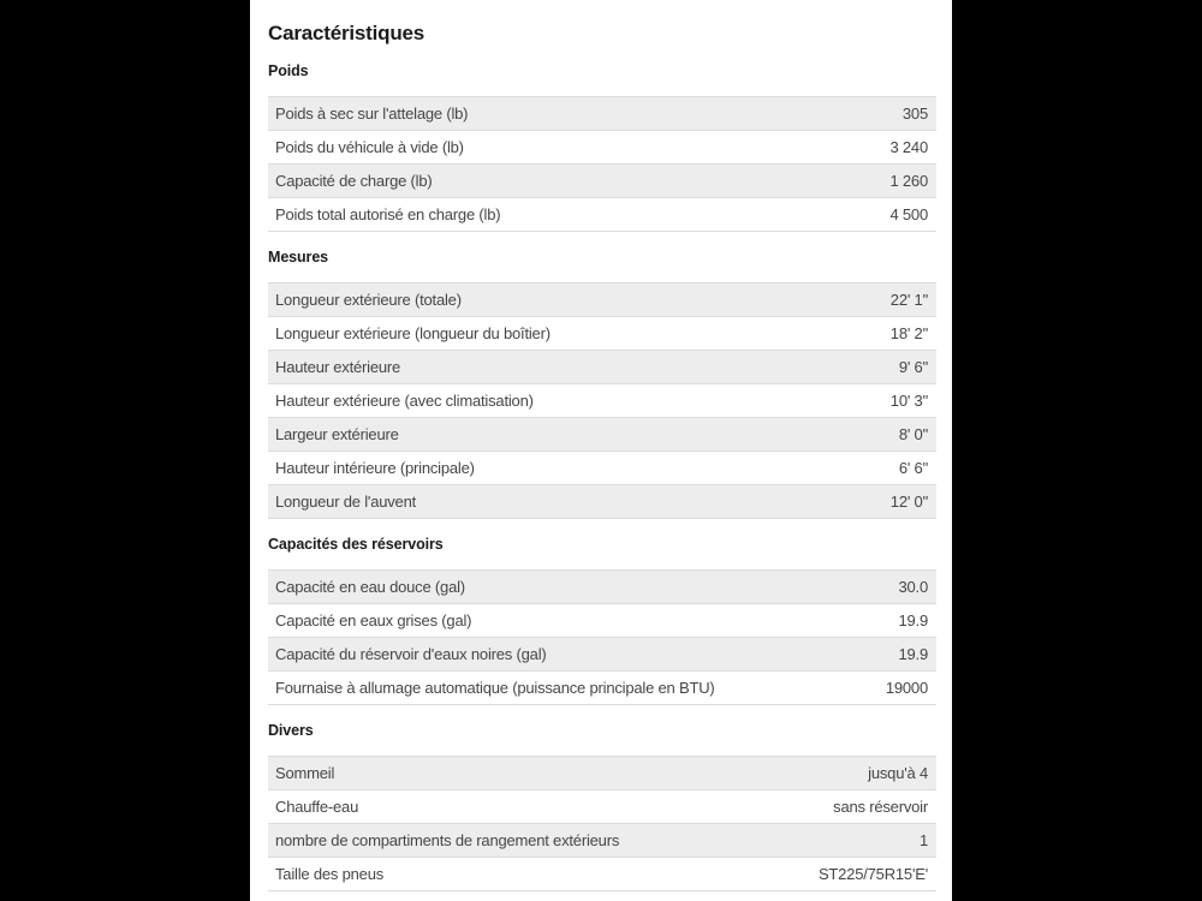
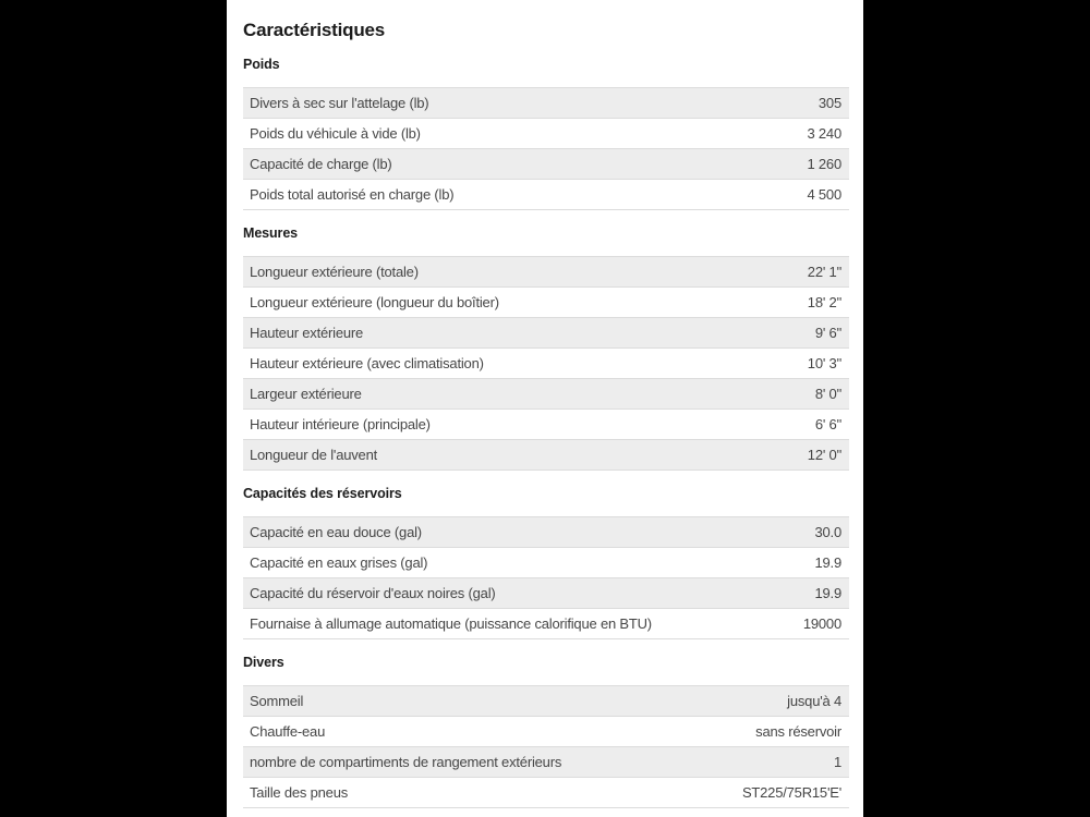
  Caractéristiques
  Poids
- Poids à sec sur l'attelage (lb)
+ Divers à sec sur l'attelage (lb)
  305
  Poids du véhicule à vide (lb)
  3 240
  Capacité de charge (lb)
  1 260
  Poids total autorisé en charge (lb)
  4 500
  Mesures
  Longueur extérieure (totale)
  22' 1"
  Longueur extérieure (longueur du boîtier)
  18' 2"
  Hauteur extérieure
  9' 6"
  Hauteur extérieure (avec climatisation)
  10' 3"
  Largeur extérieure
  8' 0"
  Hauteur intérieure (principale)
  6' 6"
  Longueur de l'auvent
  12' 0"
  Capacités des réservoirs
  Capacité en eau douce (gal)
  30.0
  Capacité en eaux grises (gal)
  19.9
  Capacité du réservoir d'eaux noires (gal)
  19.9
- Fournaise à allumage automatique (puissance principale en BTU)
+ Fournaise à allumage automatique (puissance calorifique en BTU)
  19000
  Divers
  Sommeil
  jusqu'à 4
  Chauffe-eau
  sans réservoir
  nombre de compartiments de rangement extérieurs
  1
  Taille des pneus
  ST225/75R15'E'
